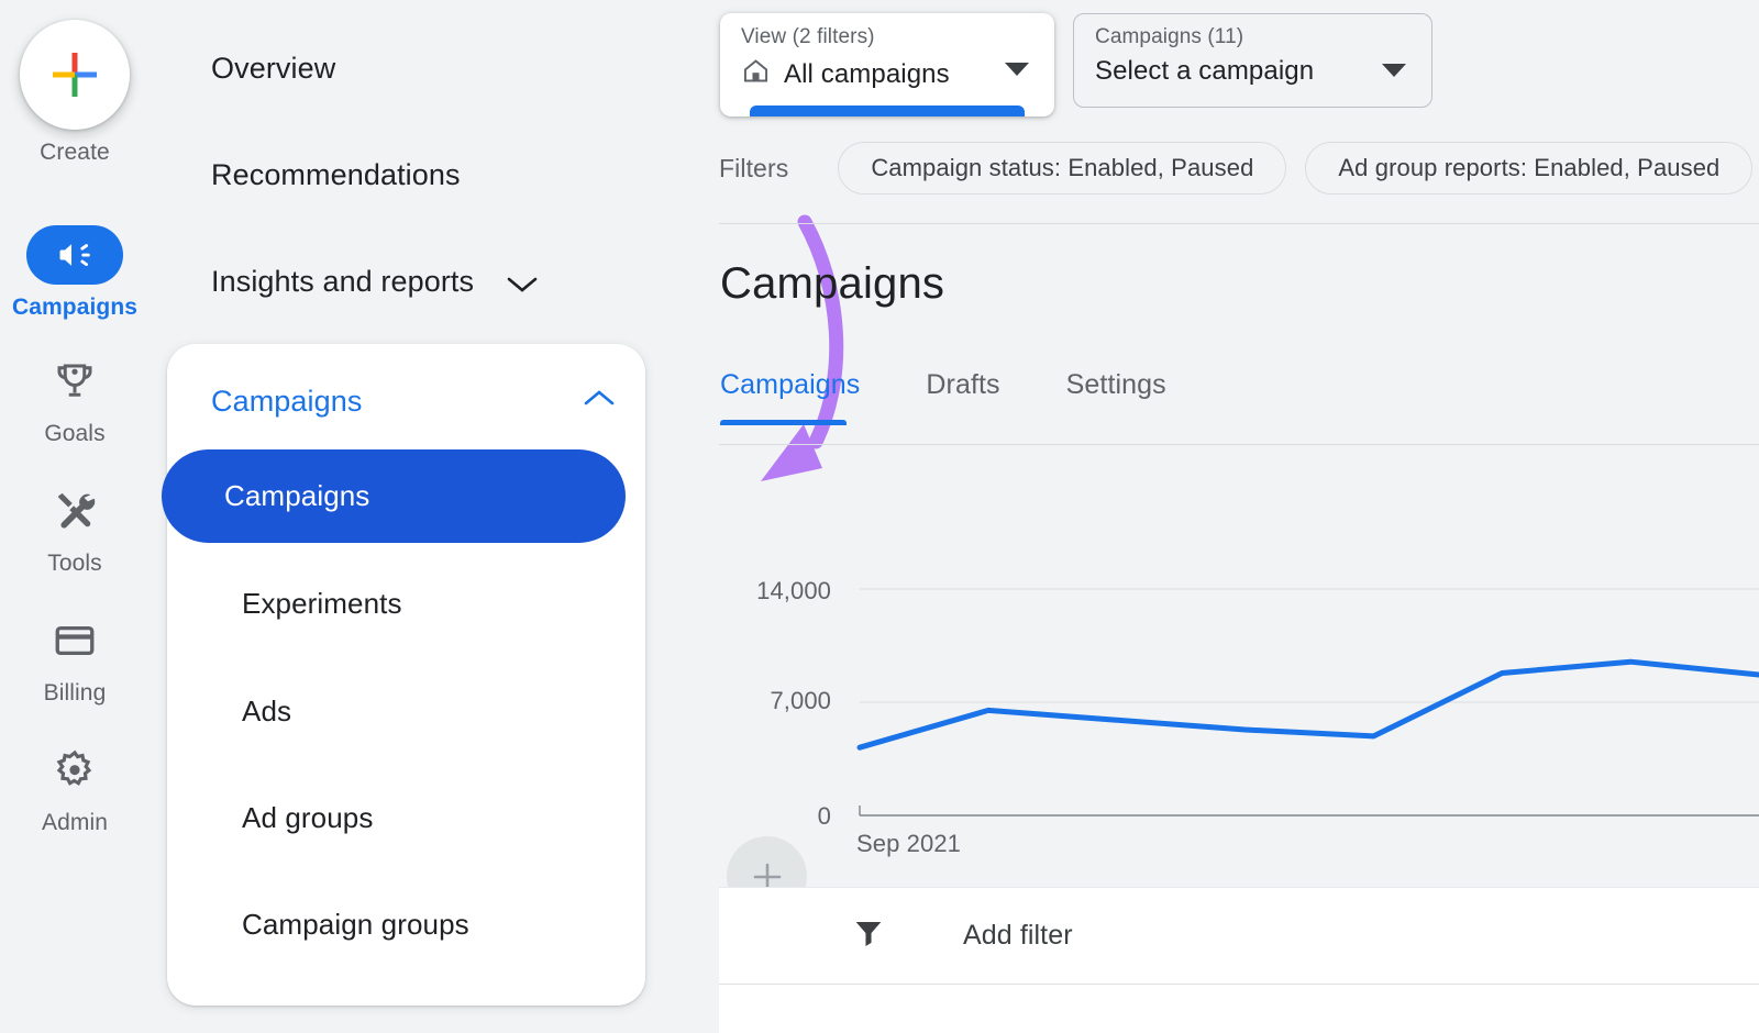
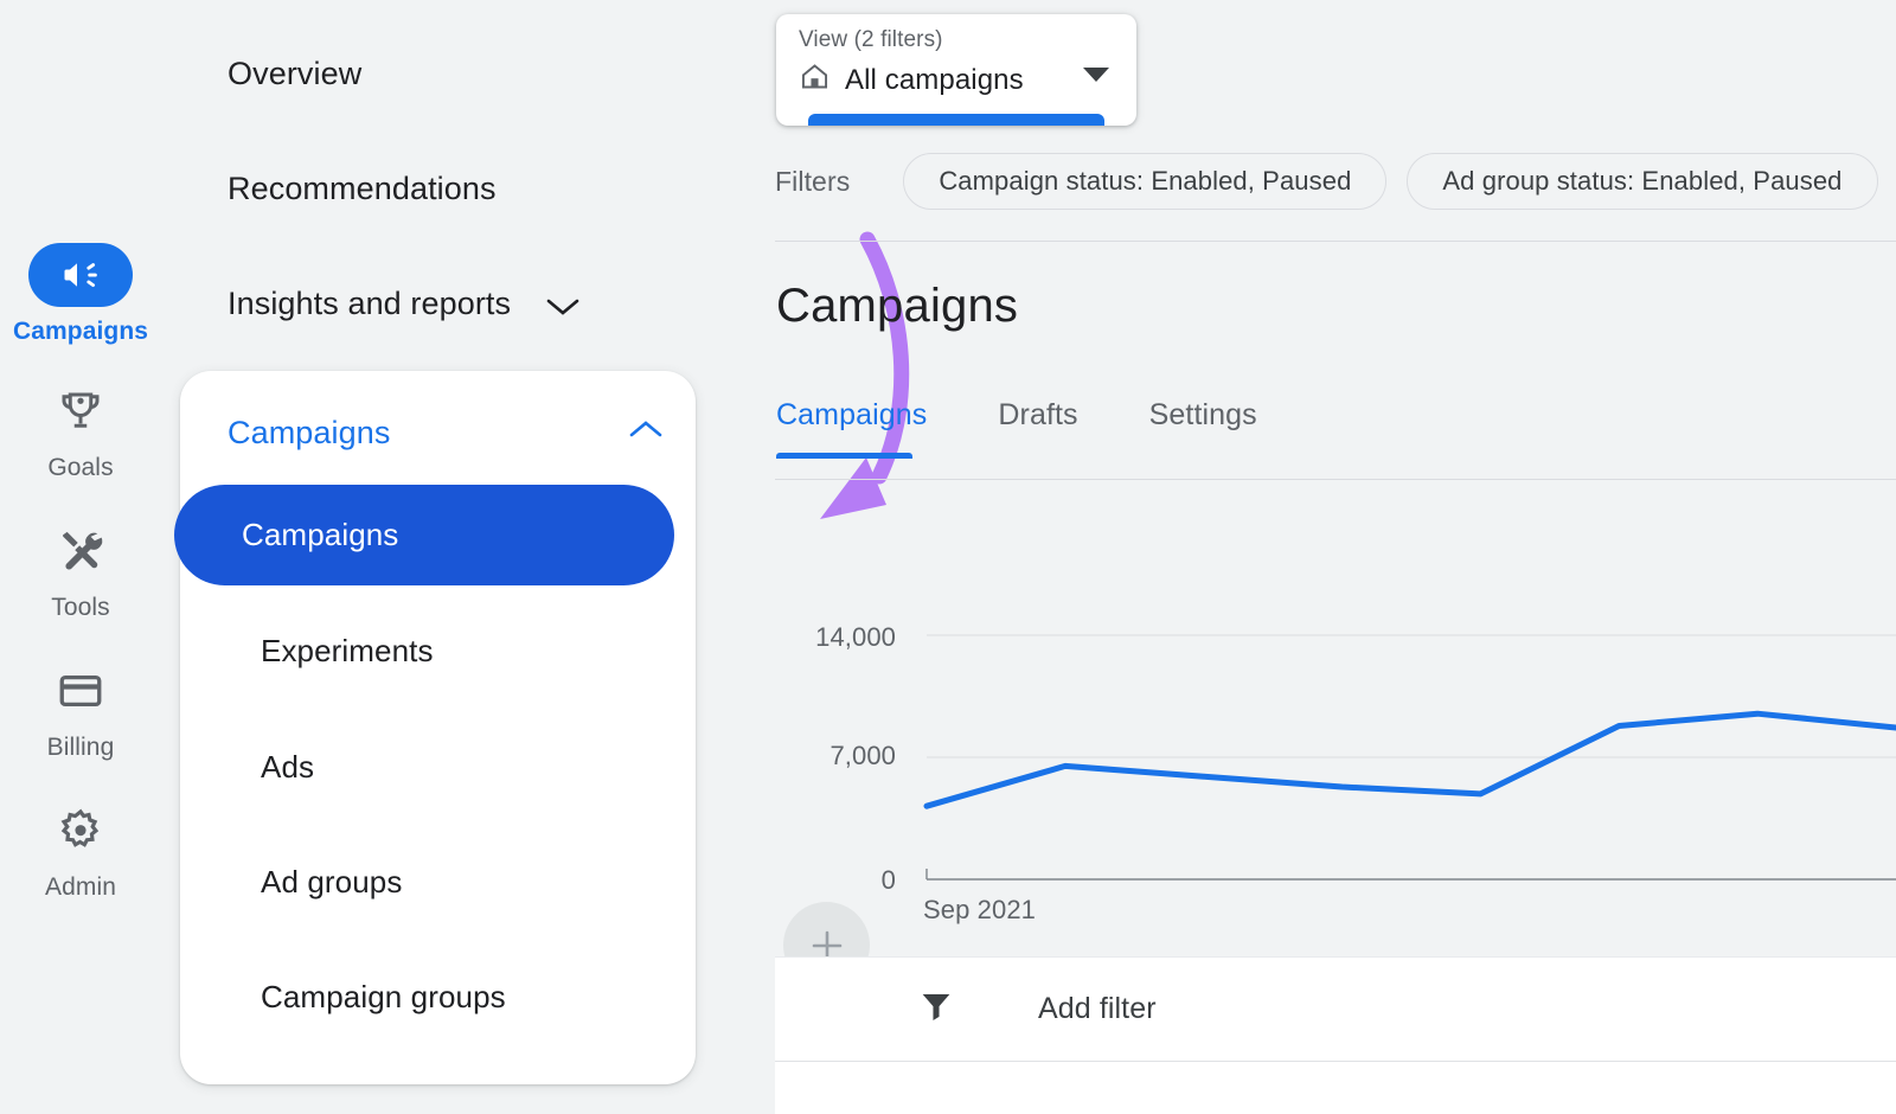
- Create
  Campaigns
  Goals
  Tools
  Billing
  Admin
  Overview
  Recommendations
  Insights and reports
  Campaigns
  Experiments
  Ads
  Ad groups
  Campaign groups
  Campaigns
  View (2 filters)
  All campaigns
- Campaigns (11)
- Select a campaign
  Filters
  Campaign status: Enabled, Paused
- Ad group reports: Enabled, Paused
+ Ad group status: Enabled, Paused
  Campaigns
  Campaigns
  Drafts
  Settings
  14,000
  7,000
  0
  Sep 2021
  Add filter
